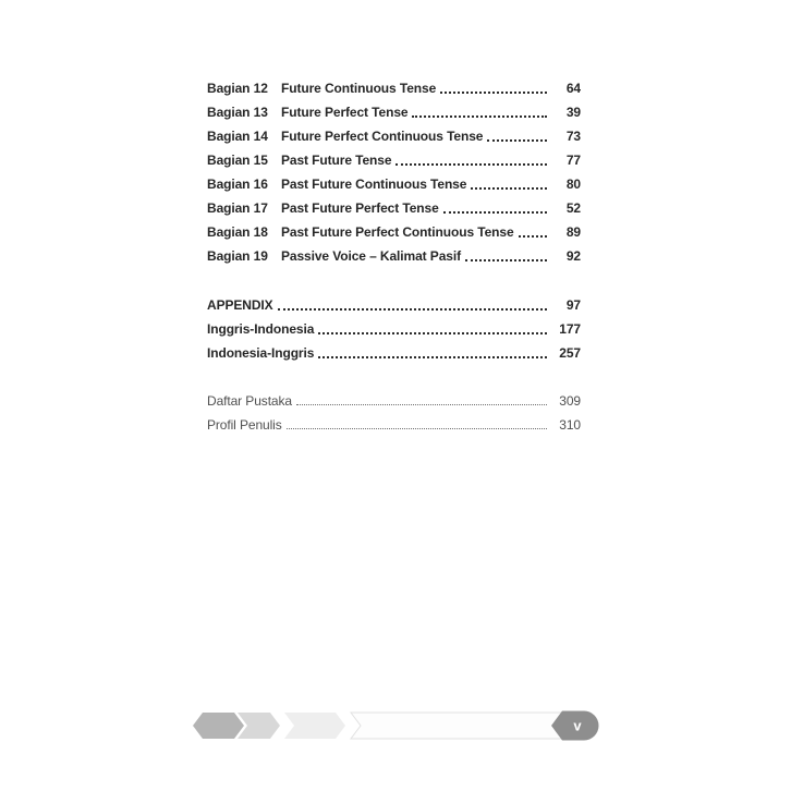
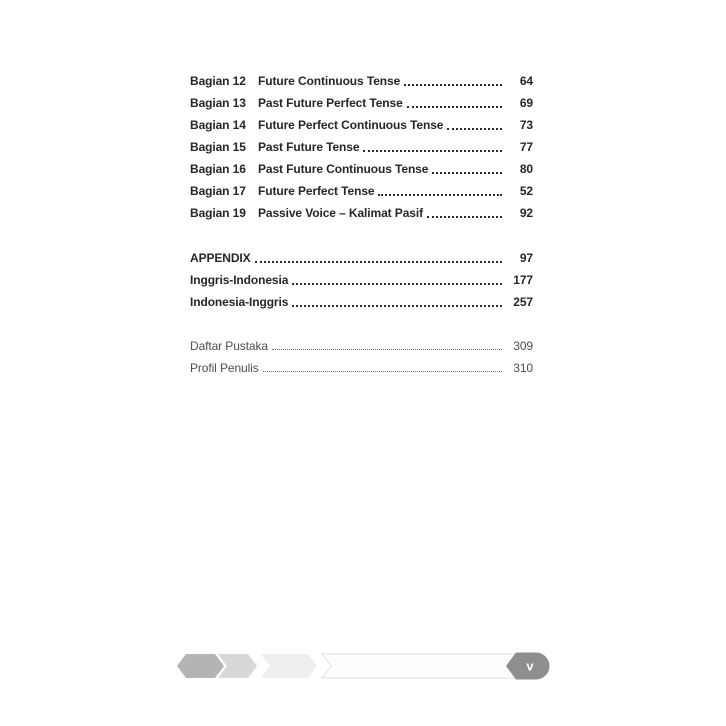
  Bagian 12
  Future Continuous Tense
  64
  Bagian 13
- Future Perfect Tense
+ Past Future Perfect Tense
- 39
+ 69
  Bagian 14
  Future Perfect Continuous Tense
  73
  Bagian 15
  Past Future Tense
  77
  Bagian 16
  Past Future Continuous Tense
  80
  Bagian 17
- Past Future Perfect Tense
+ Future Perfect Tense
  52
- Bagian 18
- Past Future Perfect Continuous Tense
- 89
  Bagian 19
  Passive Voice – Kalimat Pasif
  92
  APPENDIX
  97
  Inggris-Indonesia
  177
  Indonesia-Inggris
  257
  Daftar Pustaka
  309
  Profil Penulis
  310
  v
